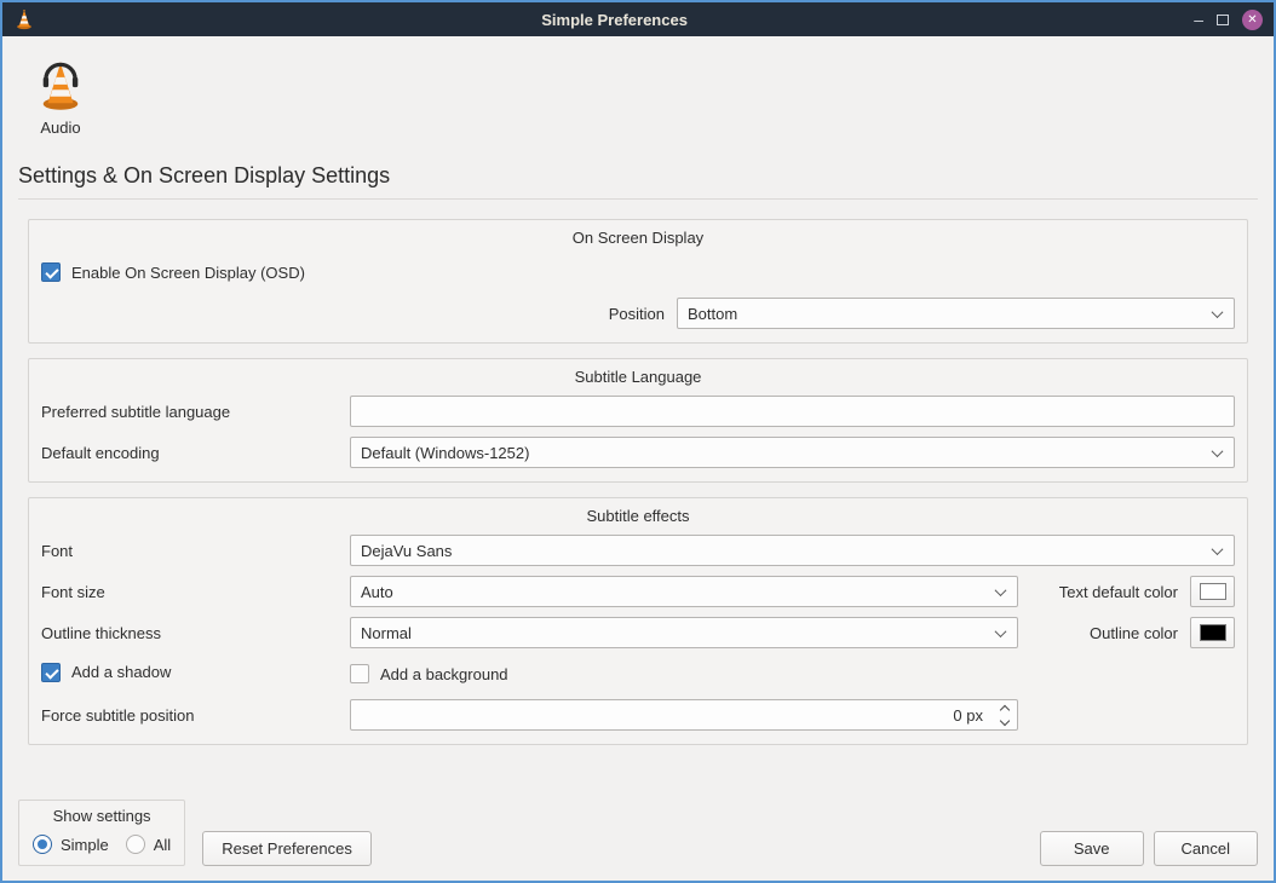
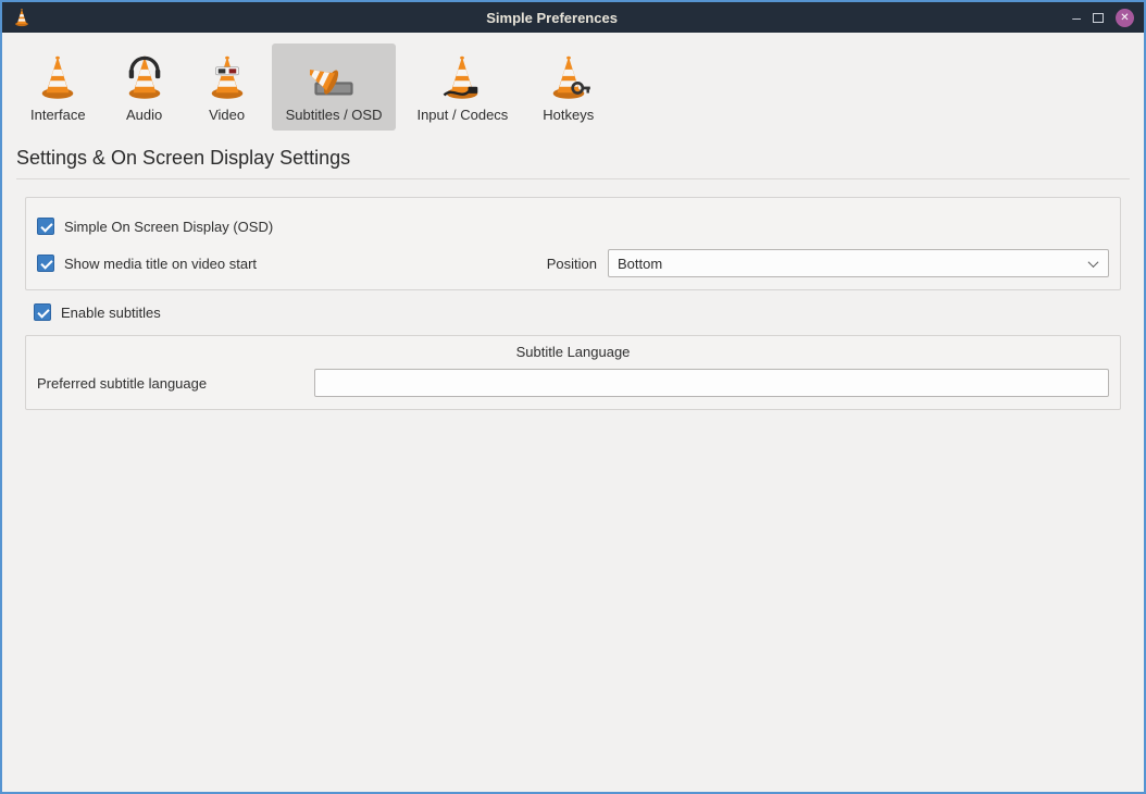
  Simple Preferences
  –
  ✕
+ Interface
  Audio
+ Video
+ Subtitles / OSD
+ Input / Codecs
+ Hotkeys
  Settings & On Screen Display Settings
- On Screen Display
- Enable On Screen Display (OSD)
+ Simple On Screen Display (OSD)
+ Show media title on video start
  Position
  Bottom
+ Enable subtitles
  Subtitle Language
  Preferred subtitle language
- Default encoding
- Default (Windows-1252)
- Subtitle effects
- Font
- DejaVu Sans
- Font size
- Auto
- Text default color
- Outline thickness
- Normal
- Outline color
- Add a shadow
- Add a background
- Force subtitle position
- 0 px
- Show settings
- Simple
- All
- Reset Preferences
- Save
- Cancel
